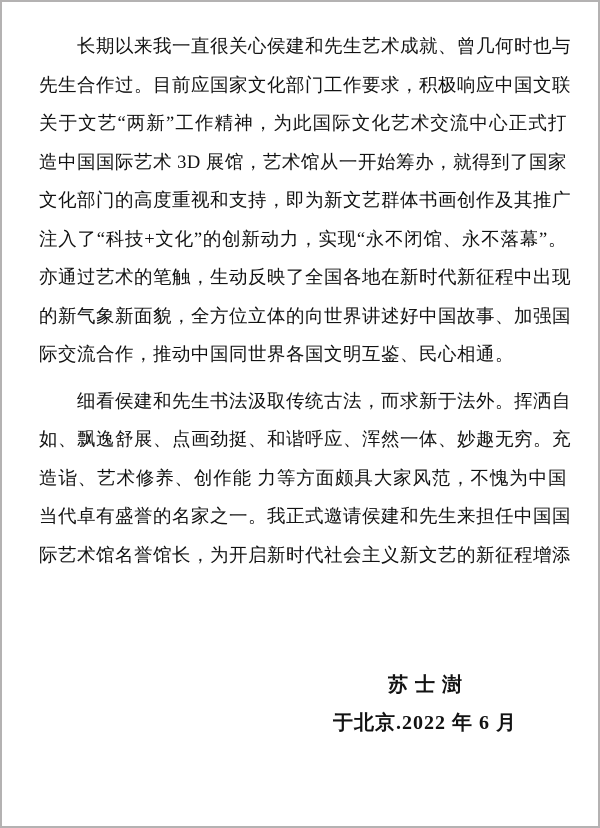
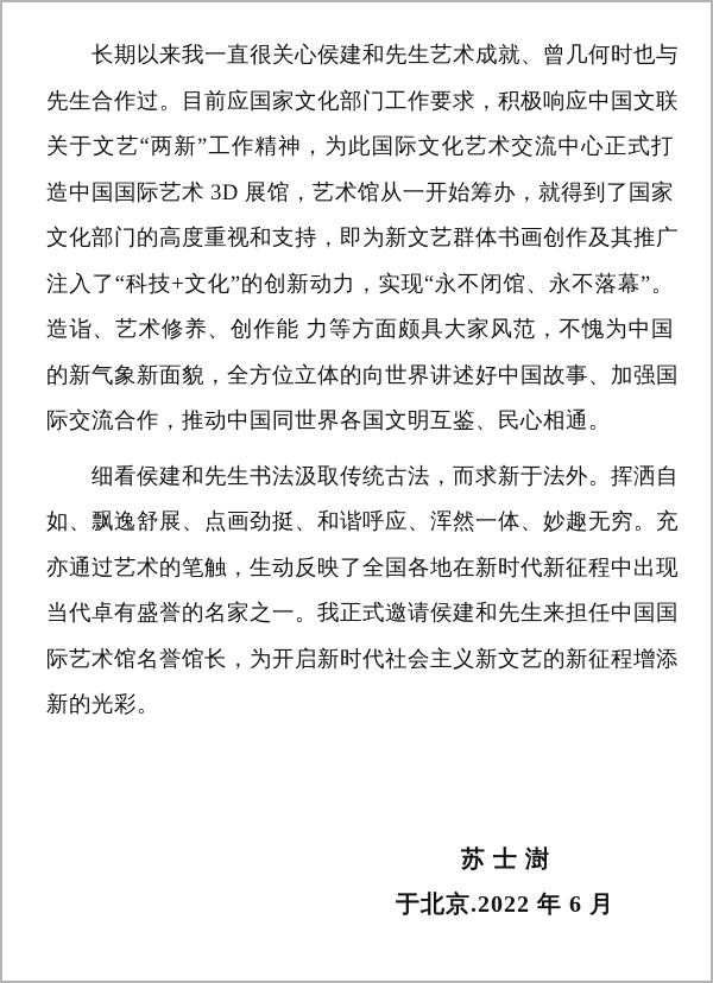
  长期以来我一直很关心侯建和先生艺术成就、曾几何时也与
  先生合作过。目前应国家文化部门工作要求，积极响应中国文联
  关于文艺“两新”工作精神，为此国际文化艺术交流中心正式打
  造中国国际艺术 3D 展馆，艺术馆从一开始筹办，就得到了国家
  文化部门的高度重视和支持，即为新文艺群体书画创作及其推广
  注入了“科技+文化”的创新动力，实现“永不闭馆、永不落幕”。
- 亦通过艺术的笔触，生动反映了全国各地在新时代新征程中出现
+ 造诣、艺术修养、创作能 力等方面颇具大家风范，不愧为中国
  的新气象新面貌，全方位立体的向世界讲述好中国故事、加强国
  际交流合作，推动中国同世界各国文明互鉴、民心相通。
  细看侯建和先生书法汲取传统古法，而求新于法外。挥洒自
  如、飘逸舒展、点画劲挺、和谐呼应、浑然一体、妙趣无穷。充
- 造诣、艺术修养、创作能 力等方面颇具大家风范，不愧为中国
+ 亦通过艺术的笔触，生动反映了全国各地在新时代新征程中出现
  当代卓有盛誉的名家之一。我正式邀请侯建和先生来担任中国国
  际艺术馆名誉馆长，为开启新时代社会主义新文艺的新征程增添
+ 新的光彩。
  苏士澍
  于北京.2022 年 6 月
